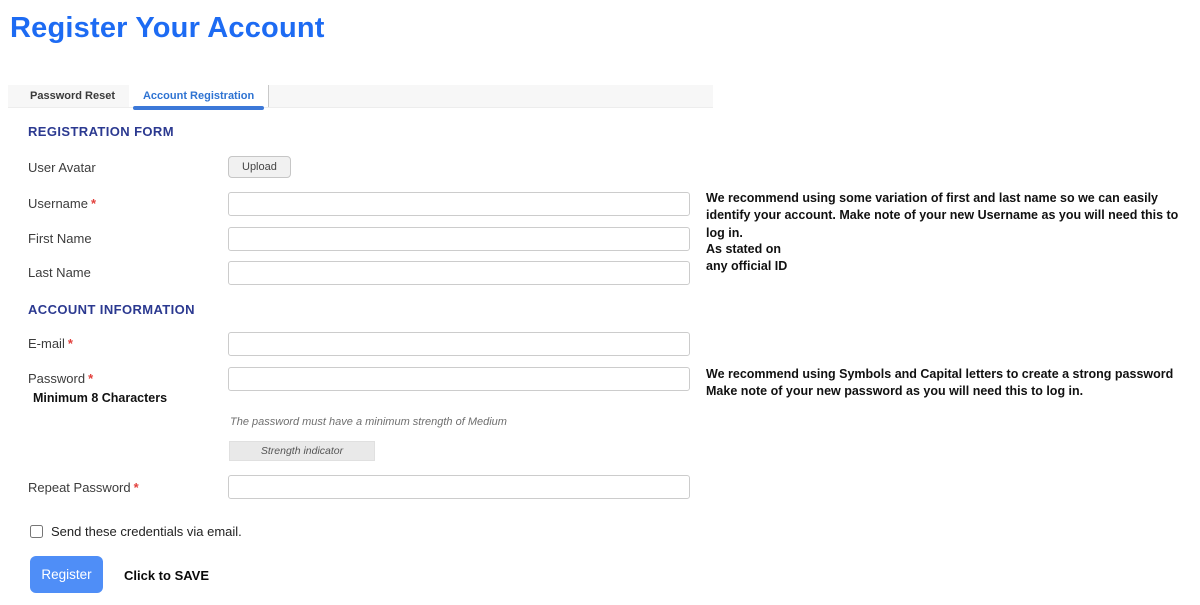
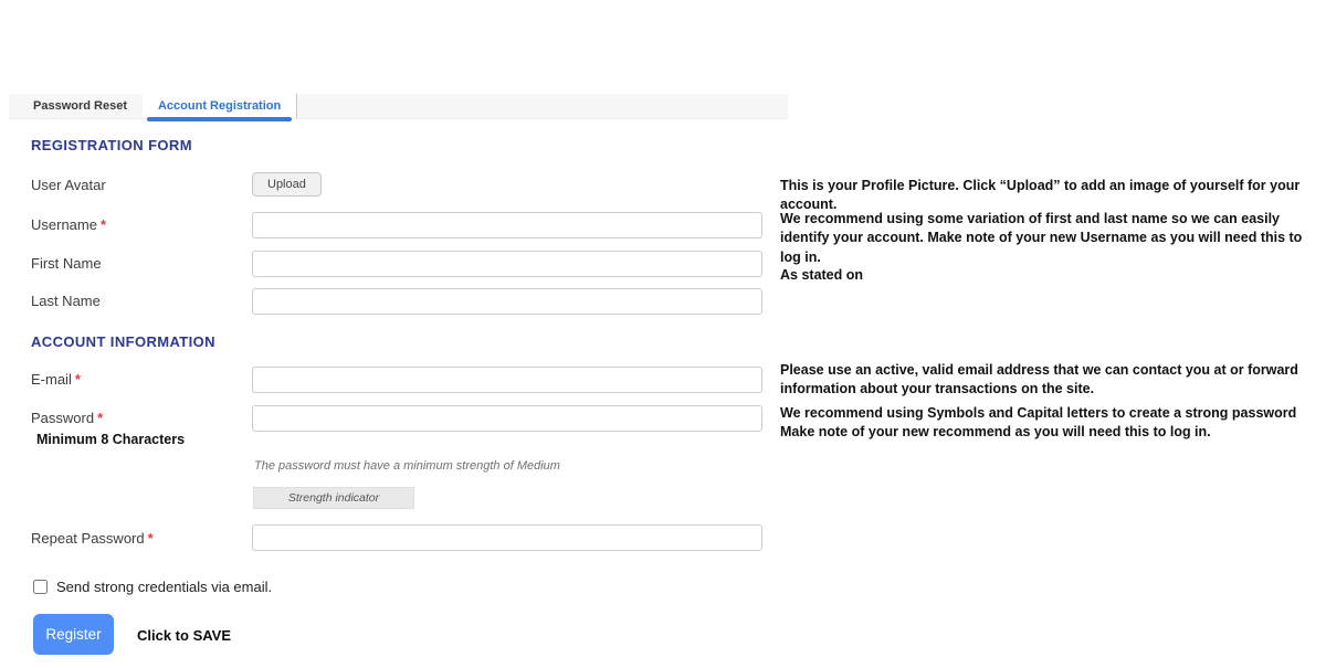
- Register Your Account
  Password Reset
  Account Registration
  REGISTRATION FORM
  User Avatar
  Upload
+ This is your Profile Picture. Click “Upload” to add an image of yourself for your account.
  Username *
  We recommend using some variation of first and last name so we can easily identify your account. Make note of your new Username as you will need this to log in.
  First Name
  Last Name
  As stated on
- any official ID
  ACCOUNT INFORMATION
  E-mail *
+ Please use an active, valid email address that we can contact you at or forward information about your transactions on the site.
  Password *
  Minimum 8 Characters
  We recommend using Symbols and Capital letters to create a strong password
- Make note of your new password as you will need this to log in.
+ Make note of your new recommend as you will need this to log in.
  The password must have a minimum strength of Medium
  Strength indicator
  Repeat Password *
- Send these credentials via email.
+ Send strong credentials via email.
  Register
  Click to SAVE
